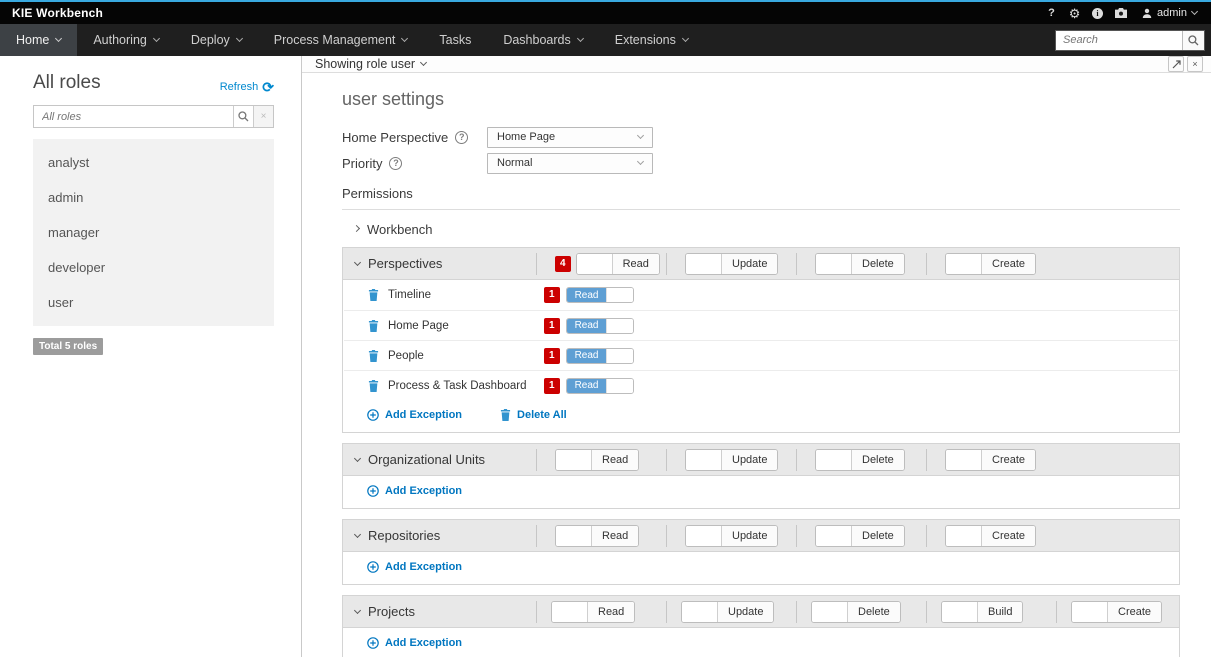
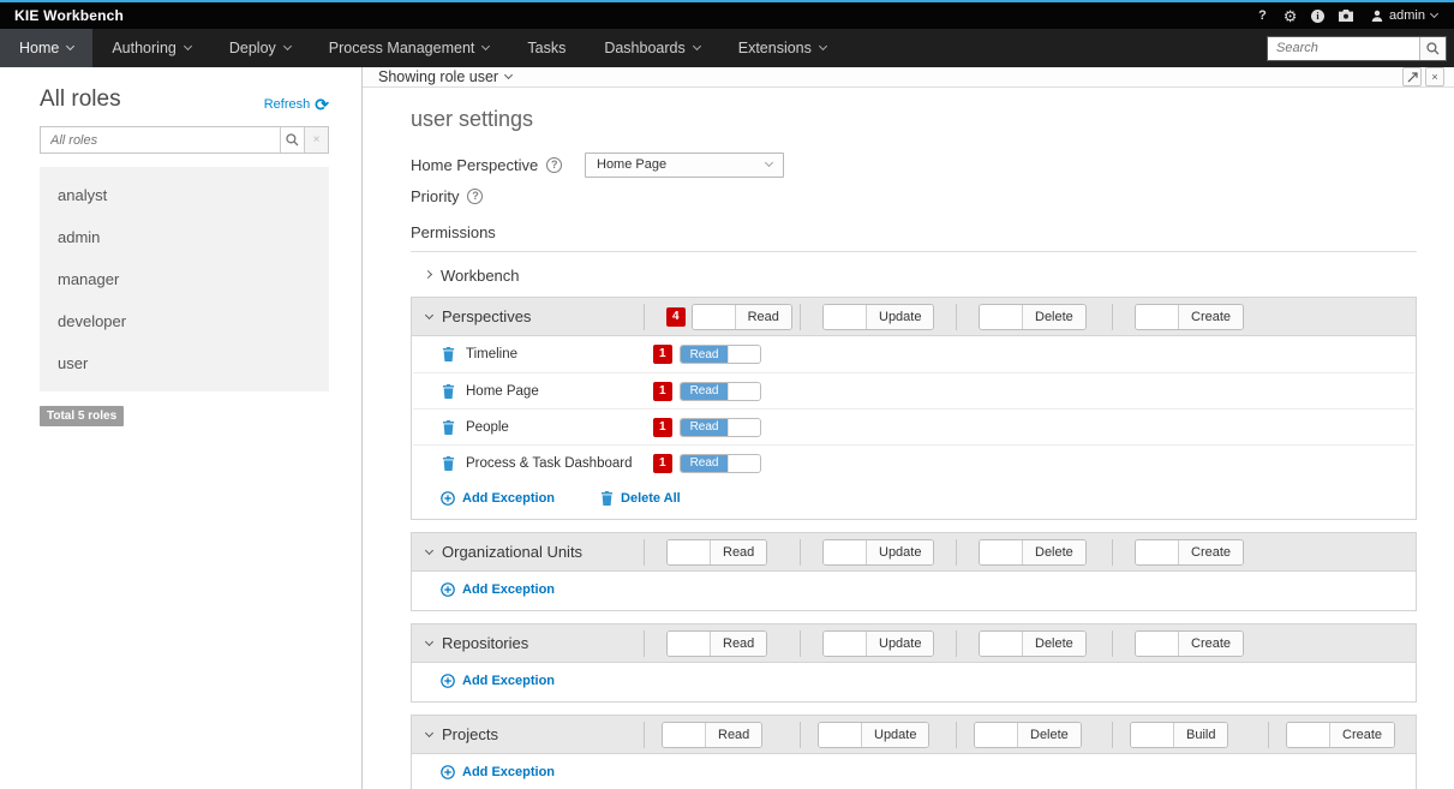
  KIE Workbench
  ?
  ⚙
  i
  admin
  Home
  Authoring
  Deploy
  Process Management
  Tasks
  Dashboards
  Extensions
  Search
  All roles
  Refresh
  ⟳
  All roles
  ×
  analyst
  admin
  manager
  developer
  user
  Total 5 roles
  Showing role user
  ×
  user settings
  Home Perspective
  ?
  Home Page
  Priority
  ?
- Normal
  Permissions
  Workbench
  Perspectives
  4
  Read
  Update
  Delete
  Create
  Timeline
  1
  Read
  Home Page
  1
  Read
  People
  1
  Read
  Process & Task Dashboard
  1
  Read
  Add Exception
  Delete All
  Organizational Units
  Read
  Update
  Delete
  Create
  Add Exception
  Repositories
  Read
  Update
  Delete
  Create
  Add Exception
  Projects
  Read
  Update
  Delete
  Build
  Create
  Add Exception
